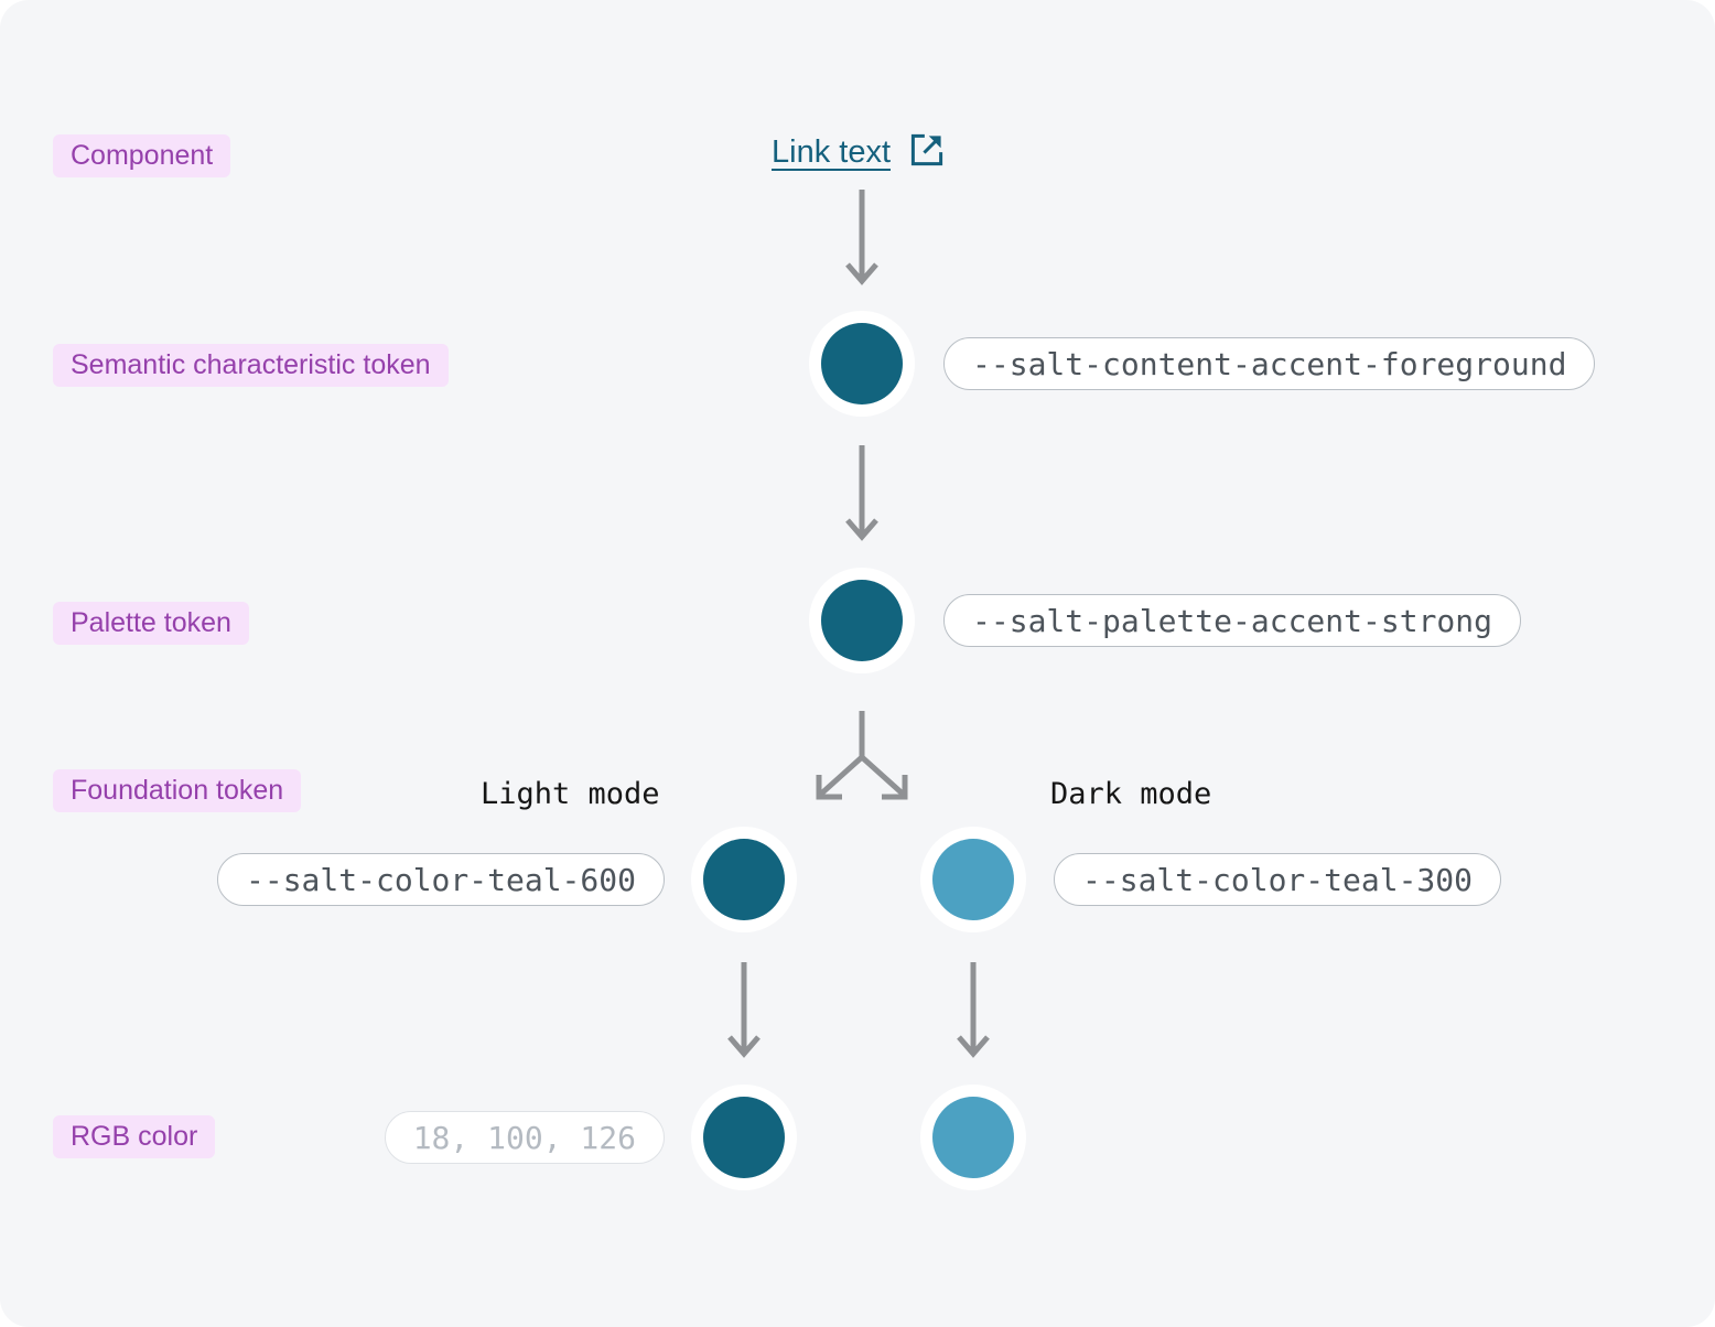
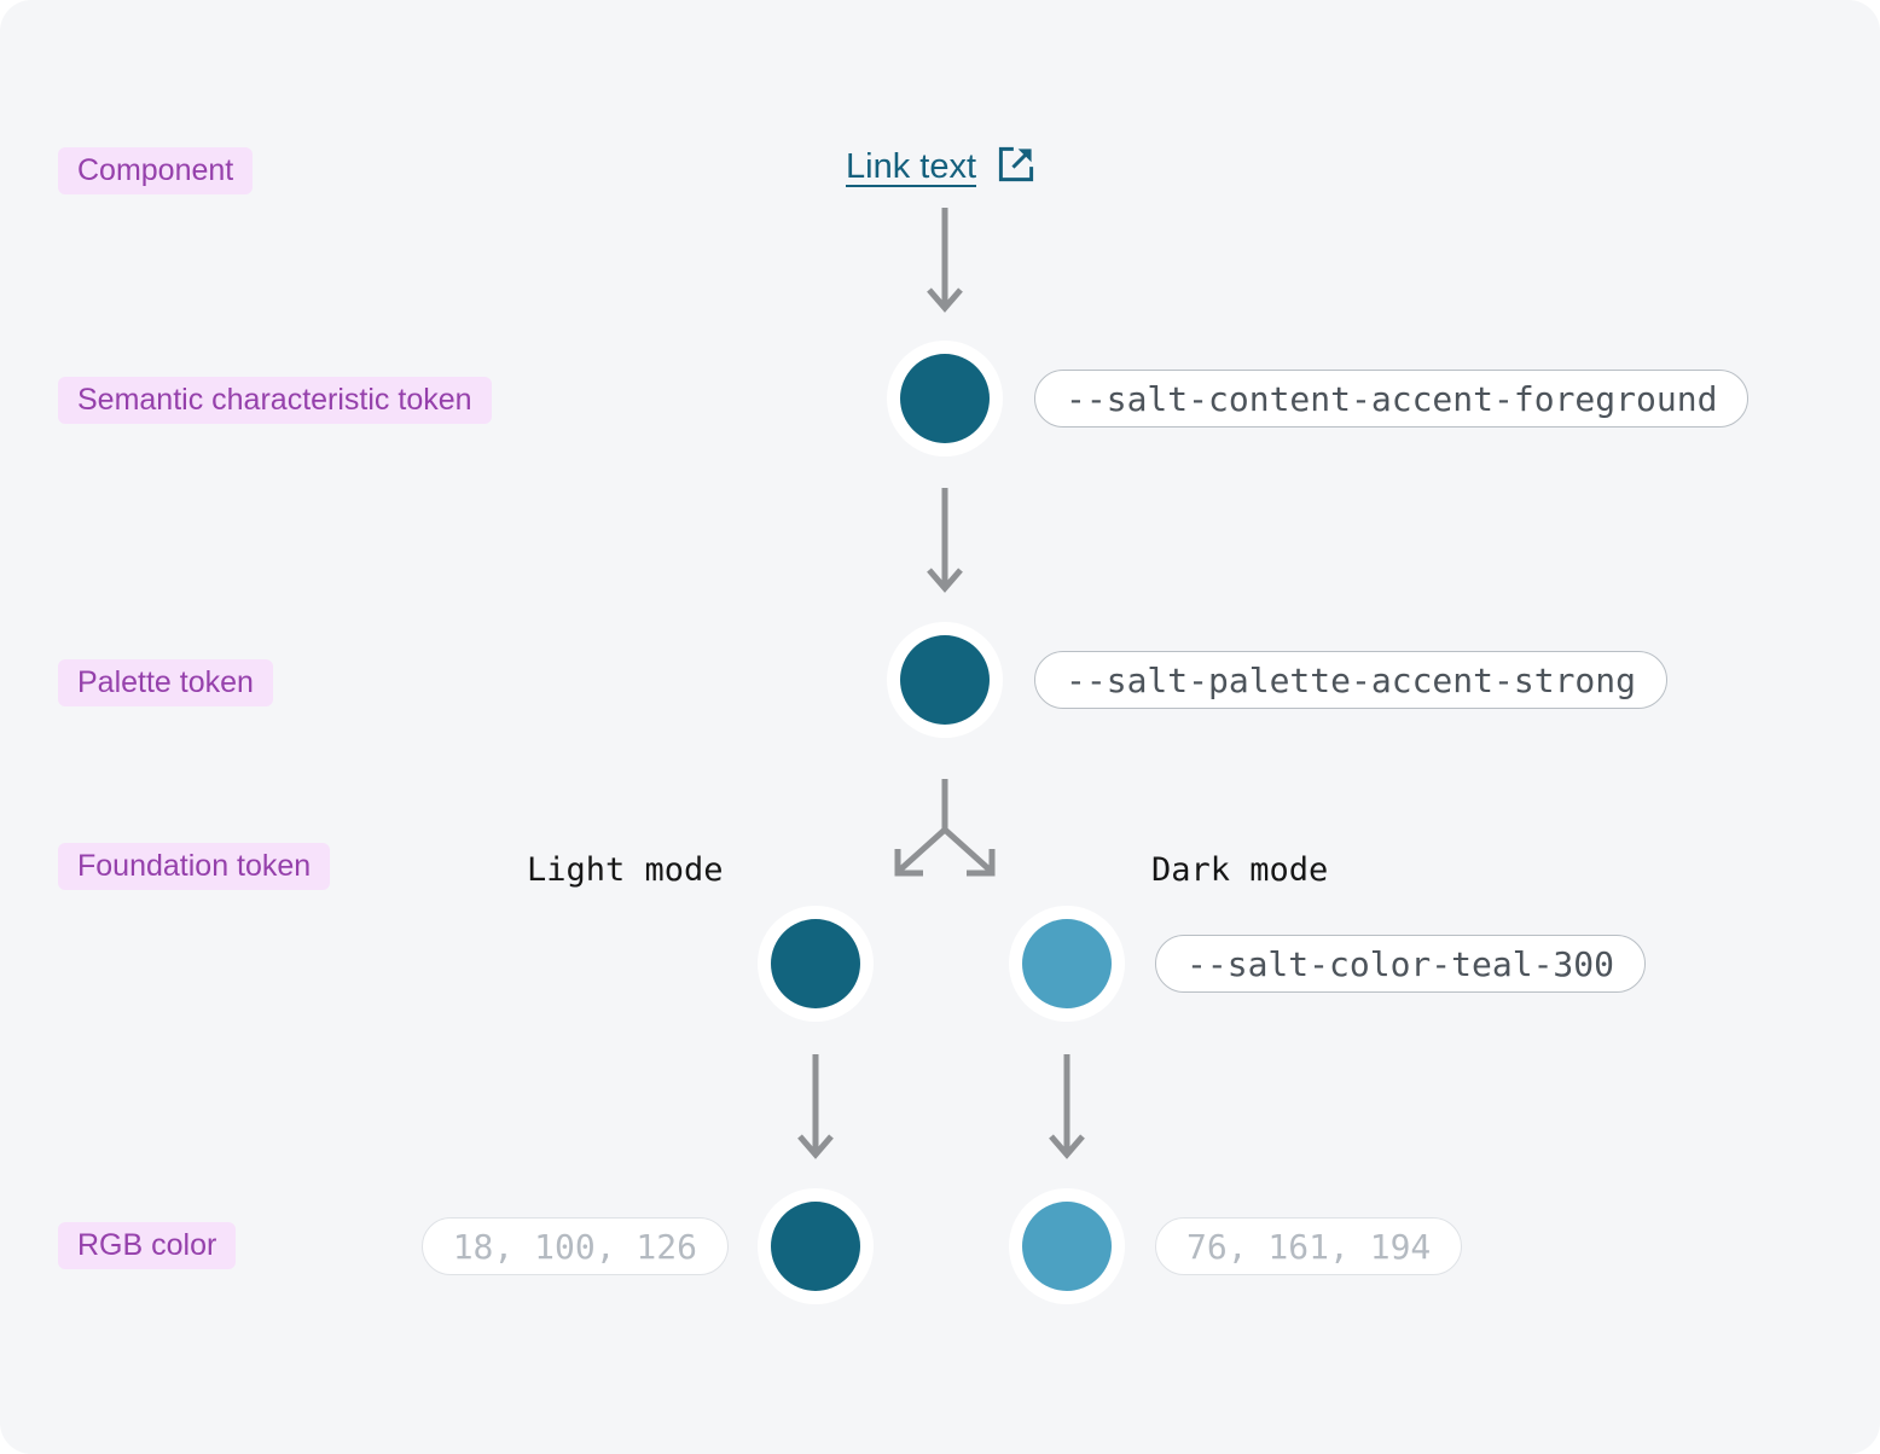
  Component
  Semantic characteristic token
  Palette token
  Foundation token
  RGB color
  Link text
  --salt-content-accent-foreground
  --salt-palette-accent-strong
  Light mode
  Dark mode
- --salt-color-teal-600
  --salt-color-teal-300
  18, 100, 126
+ 76, 161, 194
